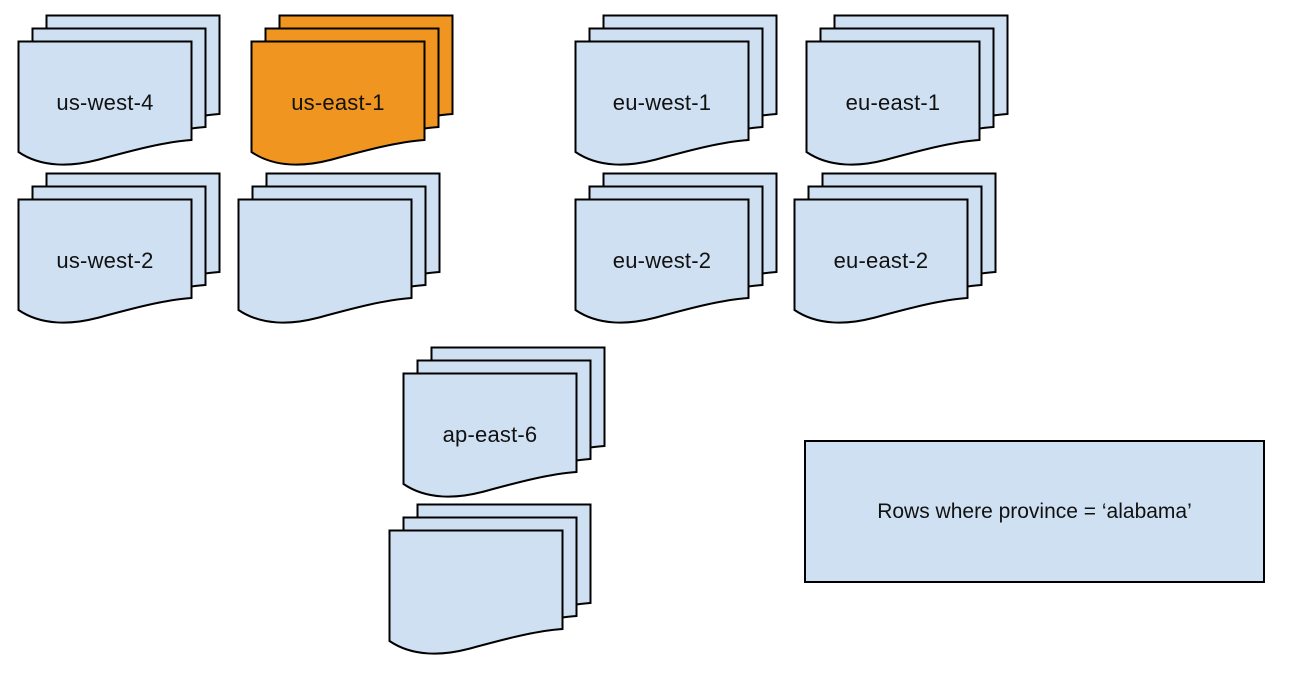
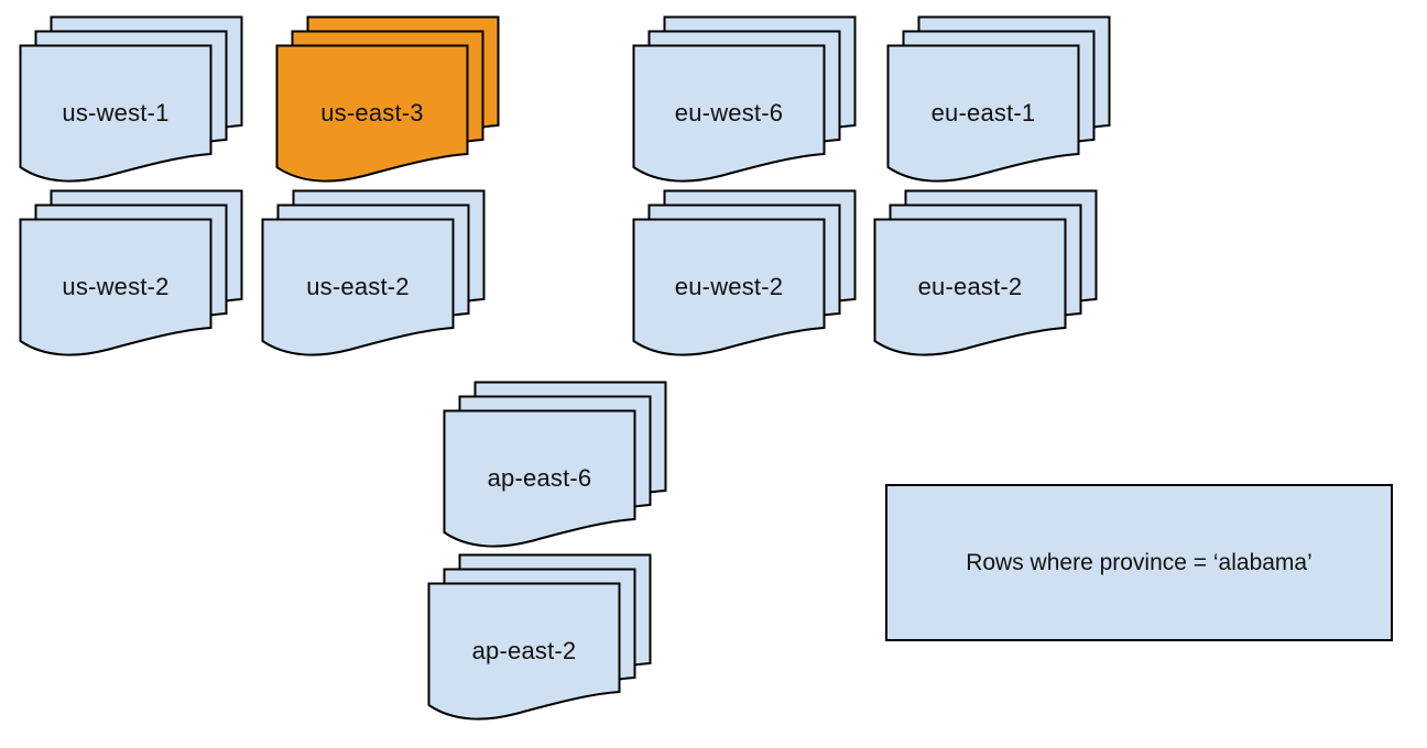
- us-west-4
+ us-west-1
- us-east-1
+ us-east-3
- eu-west-1
+ eu-west-6
  eu-east-1
  us-west-2
+ us-east-2
  eu-west-2
  eu-east-2
  ap-east-6
+ ap-east-2
  Rows where province = ‘alabama’
